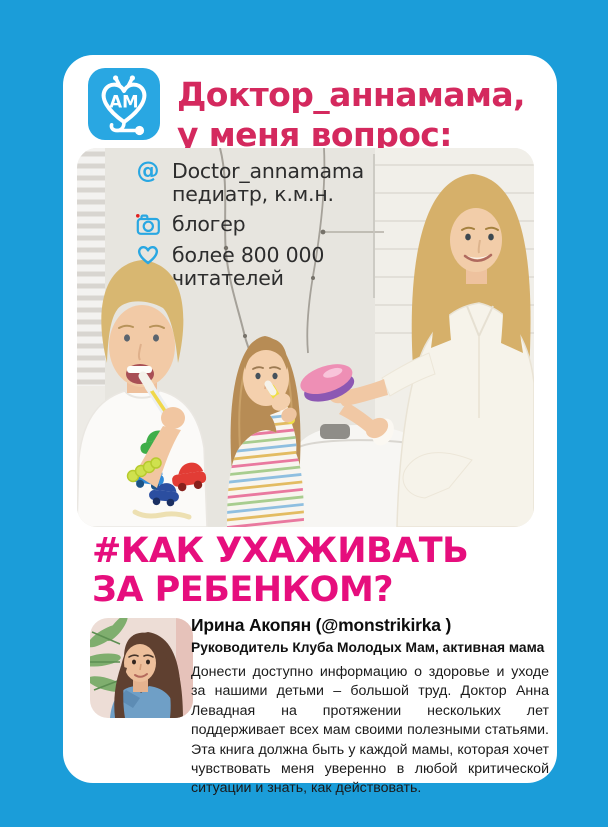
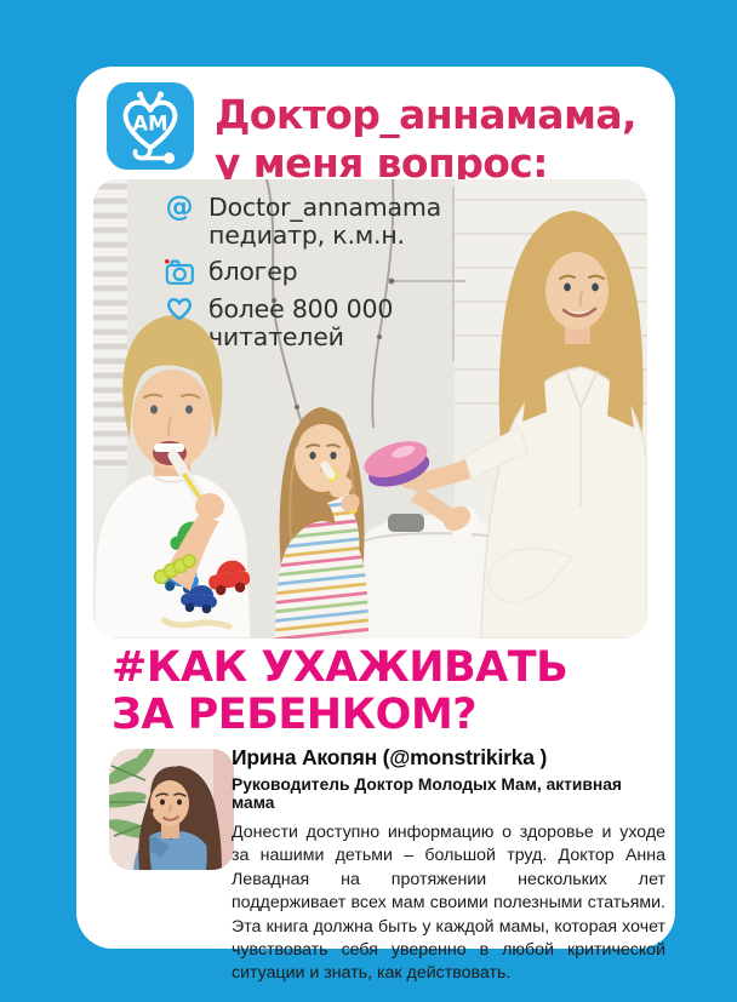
  АМ
  Доктор_аннамама,
  у меня вопрос:
  @
  Doctor_annamama
  педиатр, к.м.н.
  блогер
  более 800 000
  читателей
  #КАК УХАЖИВАТЬ
  ЗА РЕБЕНКОМ?
  Ирина Акопян (@monstrikirka )
- Руководитель Клуба Молодых Мам, активная мама
+ Руководитель Доктор Молодых Мам, активная мама
- Донести доступно информацию о здоровье и уходе за нашими детьми – большой труд. Доктор Анна Левадная на протяжении нескольких лет поддерживает всех мам своими полезными статьями. Эта книга должна быть у каждой мамы, которая хочет чувствовать меня уверенно в любой критической ситуации и знать, как действовать.
+ Донести доступно информацию о здоровье и уходе за нашими детьми – большой труд. Доктор Анна Левадная на протяжении нескольких лет поддерживает всех мам своими полезными статьями. Эта книга должна быть у каждой мамы, которая хочет чувствовать себя уверенно в любой критической ситуации и знать, как действовать.
